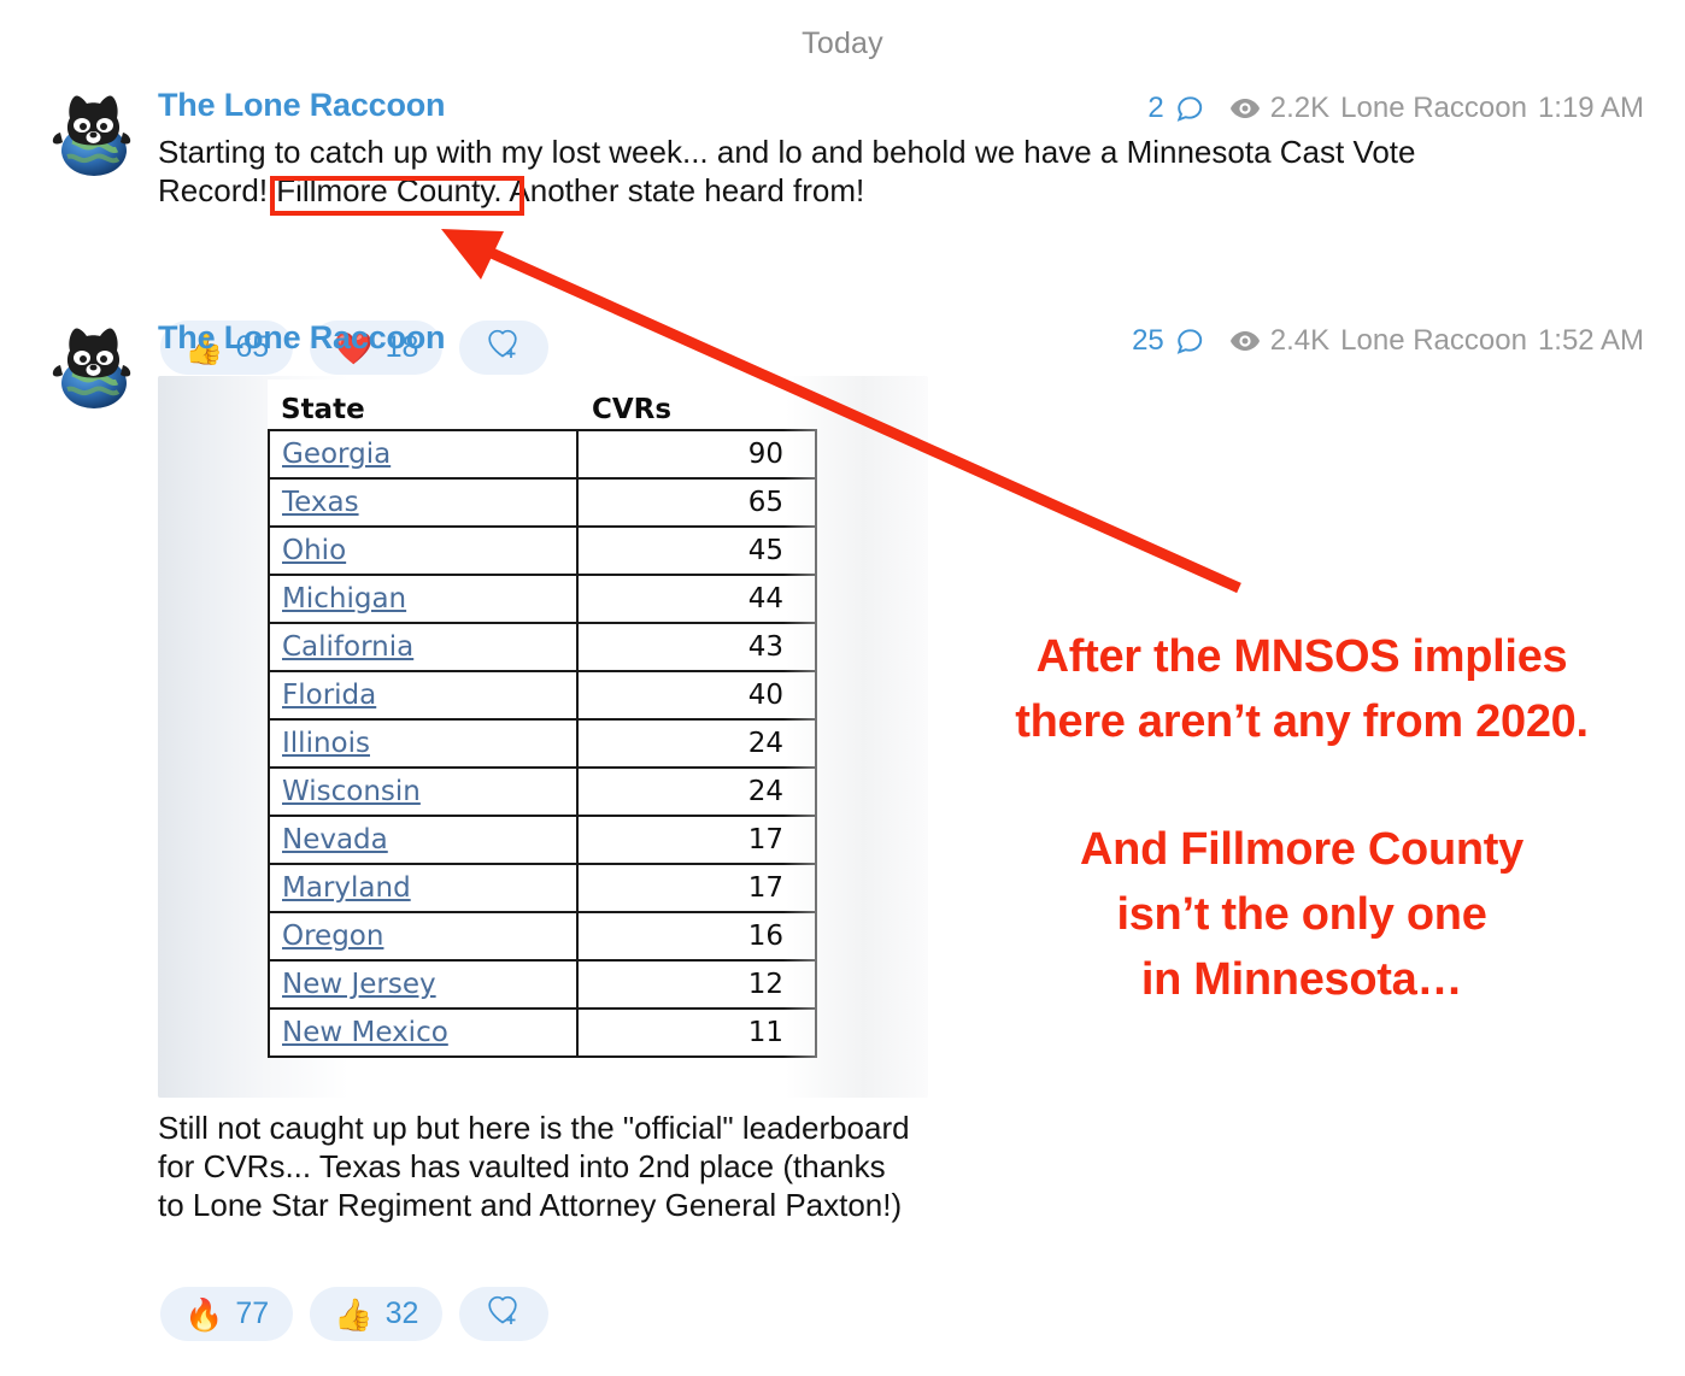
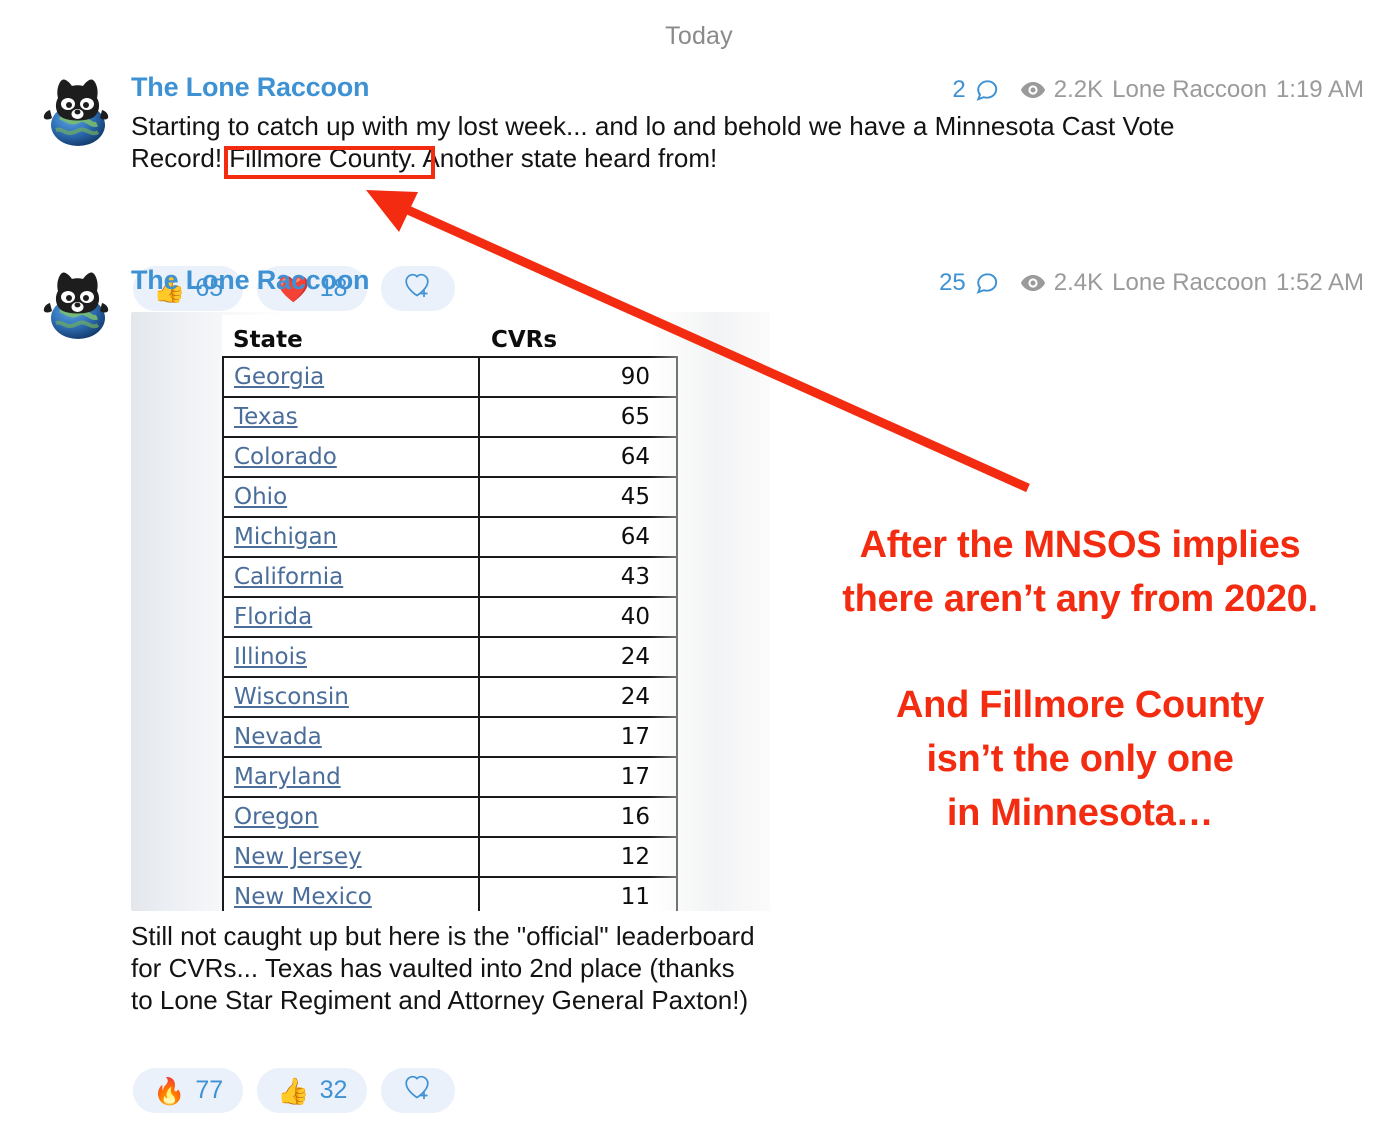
  Today
  The Lone Raccoon
  2
  2.2K
  Lone Raccoon
  1:19 AM
  Starting to catch up with my lost week... and lo and behold we have a Minnesota Cast Vote Record! Fillmore County. Another state heard from!
  👍
  65
  ❤️
  18
  The Lone Raccoon
  25
  2.4K
  Lone Raccoon
  1:52 AM
  State	CVRs
  Georgia	90
  Texas	65
+ Colorado	64
  Ohio	45
- Michigan	44
+ Michigan	64
  California	43
  Florida	40
  Illinois	24
  Wisconsin	24
  Nevada	17
  Maryland	17
  Oregon	16
  New Jersey	12
  New Mexico	11
  Still not caught up but here is the "official" leaderboard for CVRs... Texas has vaulted into 2nd place (thanks to Lone Star Regiment and Attorney General Paxton!)
  🔥
  77
  👍
  32
  After the MNSOS implies
  there aren’t any from 2020.
  And Fillmore County
  isn’t the only one
  in Minnesota…
